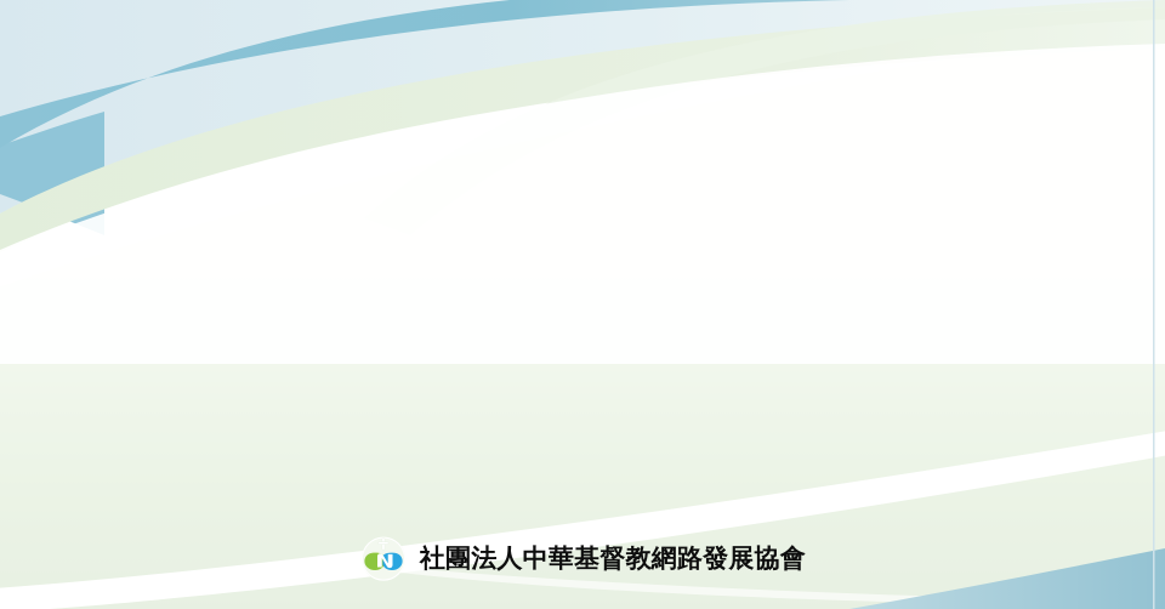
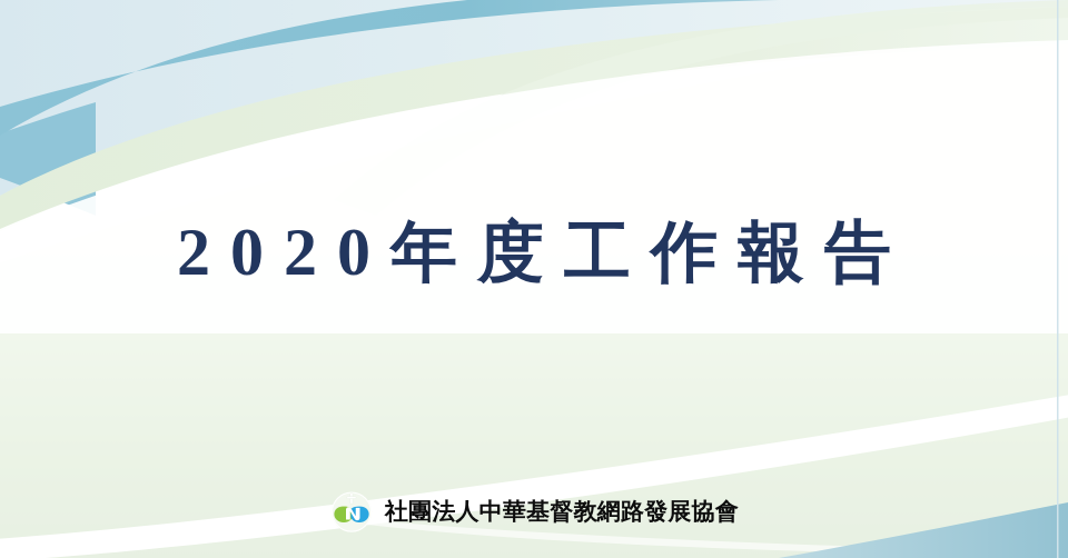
+ 2020年度工作報告
  社團法人中華基督教網路發展協會
